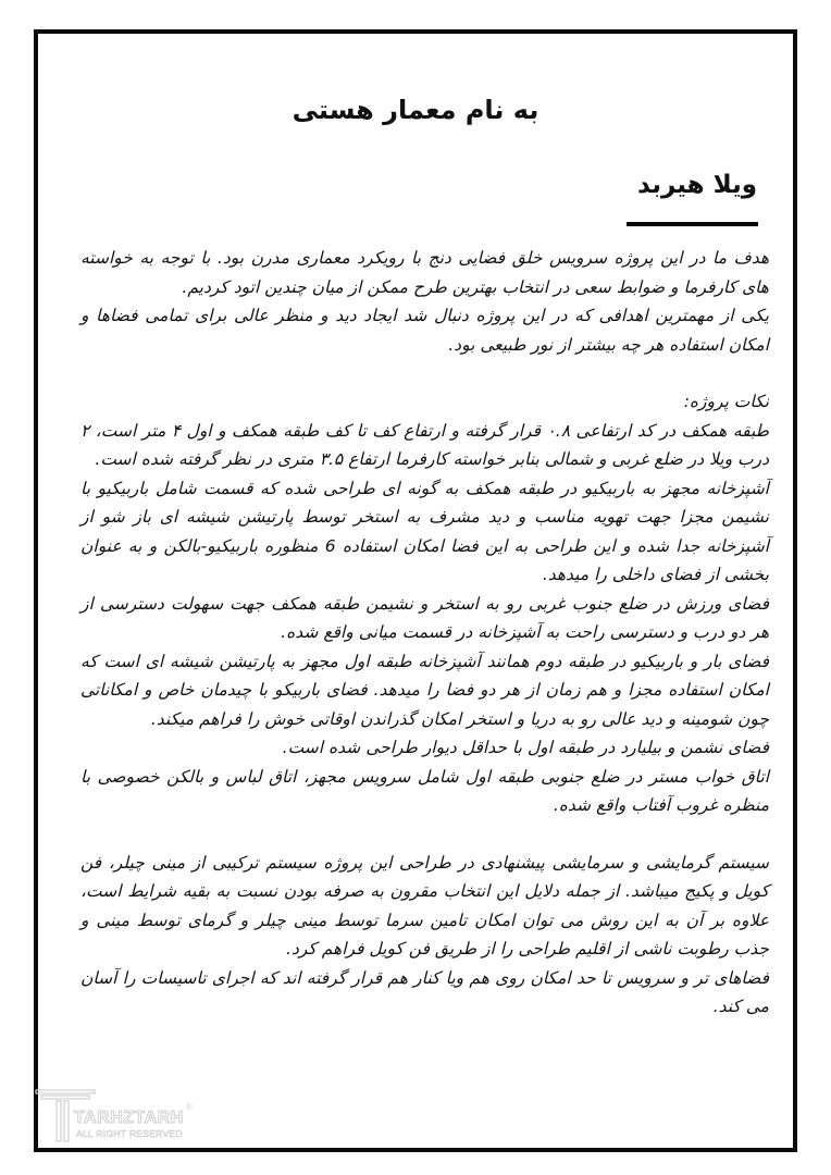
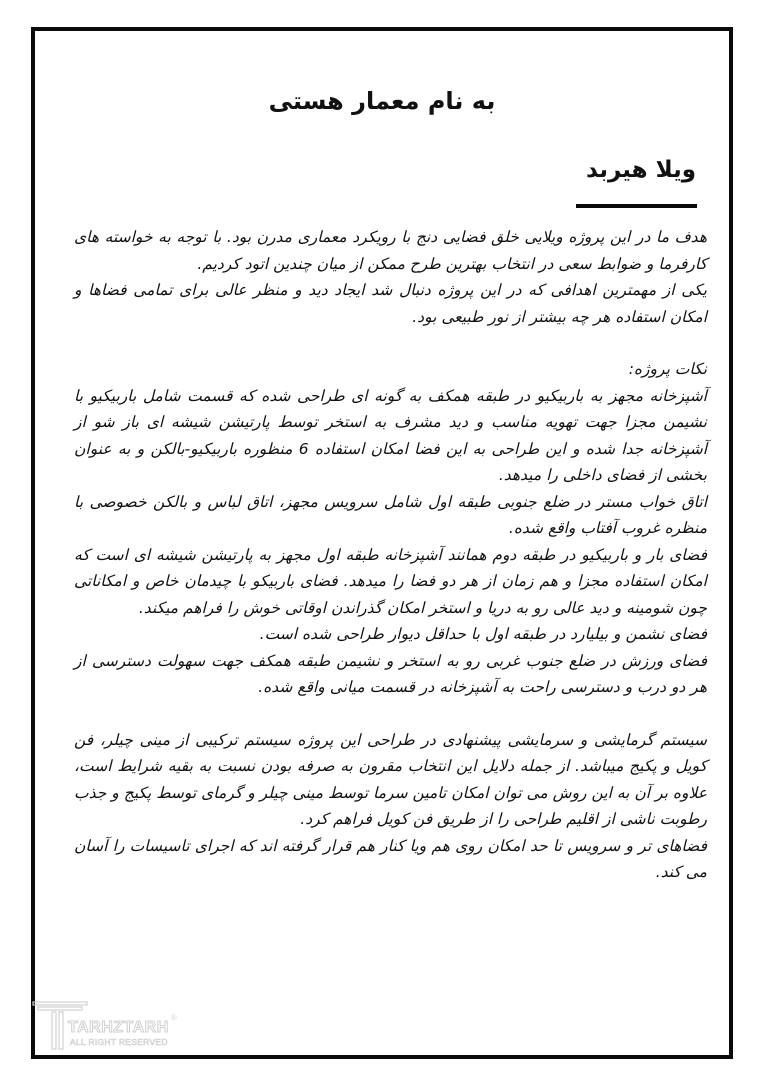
  به نام معمار هستی
  ویلا هیربد
- هدف ما در این پروژه سرویس خلق فضایی دنج با رویکرد معماری مدرن بود. با توجه به خواسته های کارفرما و ضوابط سعی در انتخاب بهترین طرح ممکن از میان چندین اتود کردیم.
+ هدف ما در این پروژه ویلایی خلق فضایی دنج با رویکرد معماری مدرن بود. با توجه به خواسته های کارفرما و ضوابط سعی در انتخاب بهترین طرح ممکن از میان چندین اتود کردیم.
  یکی از مهمترین اهدافی که در این پروژه دنبال شد ایجاد دید و منظر عالی برای تمامی فضاها و امکان استفاده هر چه بیشتر از نور طبیعی بود.
  نکات پروژه:
- طبقه همکف در کد ارتفاعی ۰.۸ قرار گرفته و ارتفاع کف تا کف طبقه همکف و اول ۴ متر است، ۲ درب ویلا در ضلع غربی و شمالی بنابر خواسته کارفرما ارتفاع ۳.۵ متری در نظر گرفته شده است.
  آشپزخانه مجهز به باربیکیو در طبقه همکف به گونه ای طراحی شده که قسمت شامل باربیکیو با نشیمن مجزا جهت تهویه مناسب و دید مشرف به استخر توسط پارتیشن شیشه ای باز شو از آشپزخانه جدا شده و این طراحی به این فضا امکان استفاده 6 منظوره باربیکیو-بالکن و به عنوان بخشی از فضای داخلی را میدهد.
- فضای ورزش در ضلع جنوب غربی رو به استخر و نشیمن طبقه همکف جهت سهولت دسترسی از هر دو درب و دسترسی راحت به آشپزخانه در قسمت میانی واقع شده.
+ اتاق خواب مستر در ضلع جنوبی طبقه اول شامل سرویس مجهز، اتاق لباس و بالکن خصوصی با منظره غروب آفتاب واقع شده.
  فضای بار و باربیکیو در طبقه دوم همانند آشپزخانه طبقه اول مجهز به پارتیشن شیشه ای است که امکان استفاده مجزا و هم زمان از هر دو فضا را میدهد. فضای باربیکو با چیدمان خاص و امکاناتی چون شومینه و دید عالی رو به دریا و استخر امکان گذراندن اوقاتی خوش را فراهم میکند.
  فضای نشمن و بیلیارد در طبقه اول با حداقل دیوار طراحی شده است.
- اتاق خواب مستر در ضلع جنوبی طبقه اول شامل سرویس مجهز، اتاق لباس و بالکن خصوصی با منظره غروب آفتاب واقع شده.
+ فضای ورزش در ضلع جنوب غربی رو به استخر و نشیمن طبقه همکف جهت سهولت دسترسی از هر دو درب و دسترسی راحت به آشپزخانه در قسمت میانی واقع شده.
- سیستم گرمایشی و سرمایشی پیشنهادی در طراحی این پروژه سیستم ترکیبی از مینی چیلر، فن کویل و پکیج میباشد. از جمله دلایل این انتخاب مقرون به صرفه بودن نسبت به بقیه شرایط است، علاوه بر آن به این روش می توان امکان تامین سرما توسط مینی چیلر و گرمای توسط مینی و جذب رطوبت ناشی از اقلیم طراحی را از طریق فن کویل فراهم کرد.
+ سیستم گرمایشی و سرمایشی پیشنهادی در طراحی این پروژه سیستم ترکیبی از مینی چیلر، فن کویل و پکیج میباشد. از جمله دلایل این انتخاب مقرون به صرفه بودن نسبت به بقیه شرایط است، علاوه بر آن به این روش می توان امکان تامین سرما توسط مینی چیلر و گرمای توسط پکیج و جذب رطوبت ناشی از اقلیم طراحی را از طریق فن کویل فراهم کرد.
  فضاهای تر و سرویس تا حد امکان روی هم ویا کنار هم قرار گرفته اند که اجرای تاسیسات را آسان می کند.
  TARHZTARH
  ®
  ALL RIGHT RESERVED
